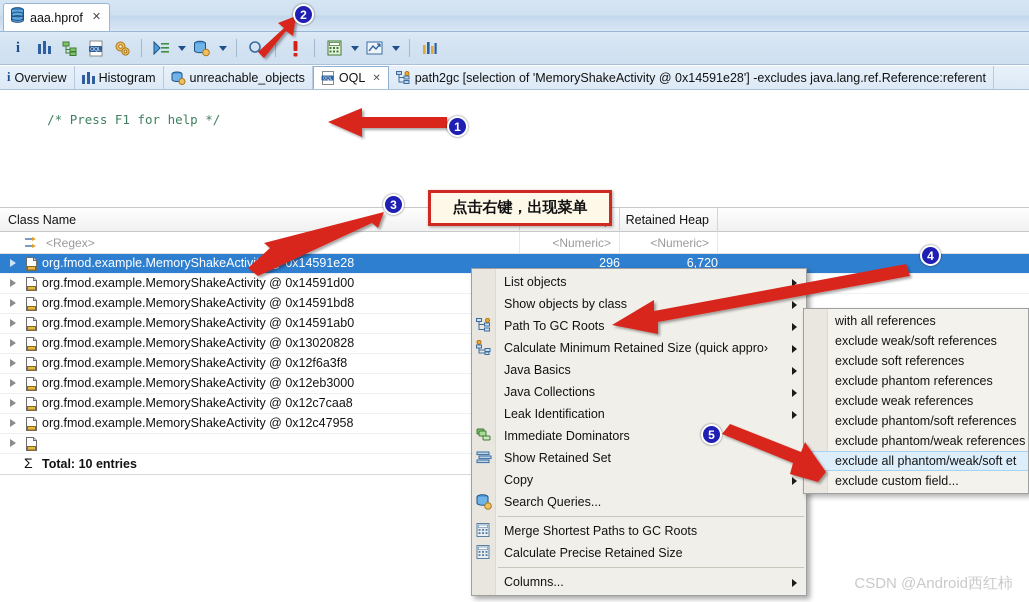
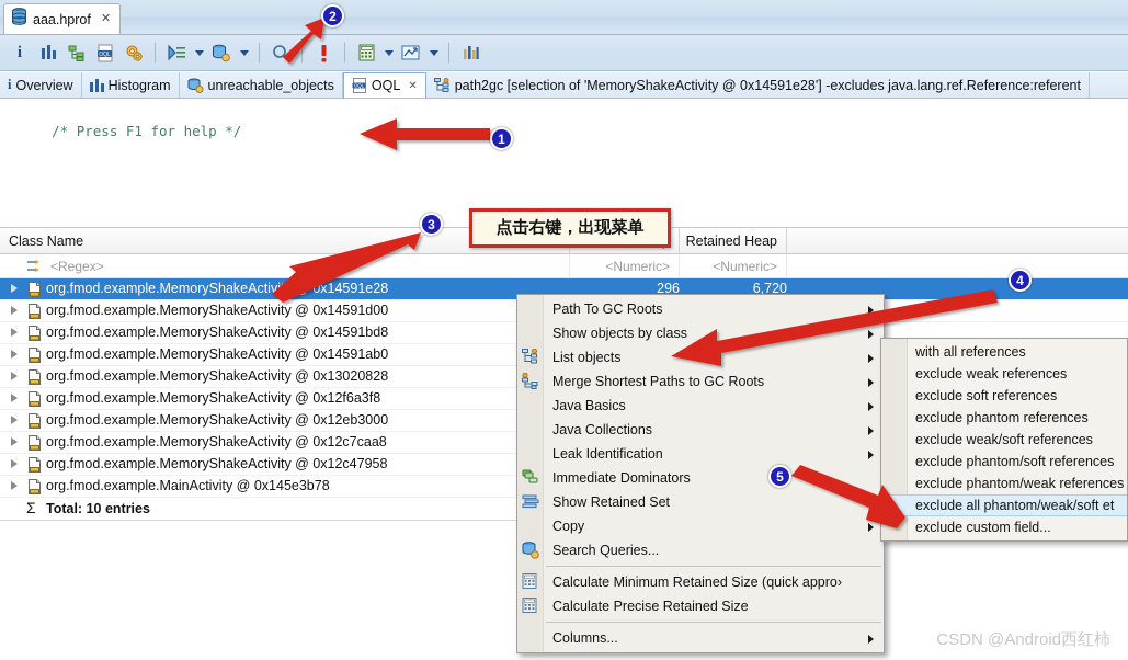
  aaa.hprof
  ✕
  i
  i
  Overview
  Histogram
  unreachable_objects
  OQL
  ✕
  path2gc [selection of 'MemoryShakeActivity @ 0x14591e28'] -excludes java.lang.ref.Reference:referent
  /* Press F1 for help */
  Class Name
  Retained Heap
  <Regex>
  <Numeric>
  <Numeric>
  org.fmod.example.MemoryShakeActiv 0x14591e28
  296
  6,720
  org.fmod.example.MemoryShakeActivity @ 0x14591d00
  org.fmod.example.MemoryShakeActivity @ 0x14591bd8
  org.fmod.example.MemoryShakeActivity @ 0x14591ab0
  org.fmod.example.MemoryShakeActivity @ 0x13020828
  org.fmod.example.MemoryShakeActivity @ 0x12f6a3f8
  org.fmod.example.MemoryShakeActivity @ 0x12eb3000
  org.fmod.example.MemoryShakeActivity @ 0x12c7caa8
  org.fmod.example.MemoryShakeActivity @ 0x12c47958
+ org.fmod.example.MainActivity @ 0x145e3b78
  Σ
  Total: 10 entries
- List objects
+ Path To GC Roots
  Show objects by class
- Path To GC Roots
+ List objects
- Calculate Minimum Retained Size (quick appro›
+ Merge Shortest Paths to GC Roots
  Java Basics
  Java Collections
  Leak Identification
  Immediate Dominators
  Show Retained Set
  Copy
  Search Queries...
- Merge Shortest Paths to GC Roots
+ Calculate Minimum Retained Size (quick appro›
  Calculate Precise Retained Size
  Columns...
  with all references
- exclude weak/soft references
+ exclude weak references
  exclude soft references
  exclude phantom references
- exclude weak references
+ exclude weak/soft references
  exclude phantom/soft references
  exclude phantom/weak references
  exclude all phantom/weak/soft et
  exclude custom field...
  点击右键，出现菜单
  1
  2
  3
  4
  5
  CSDN @Android西红柿
